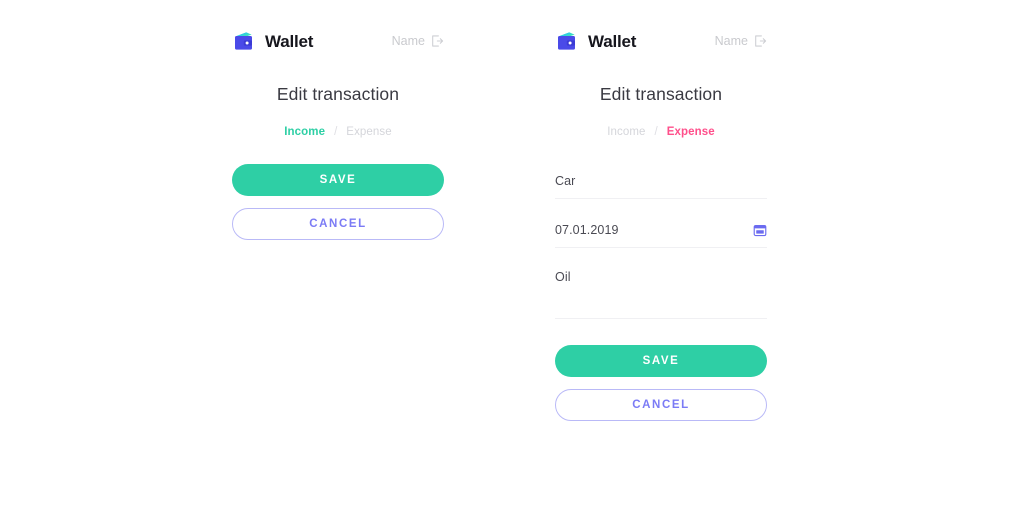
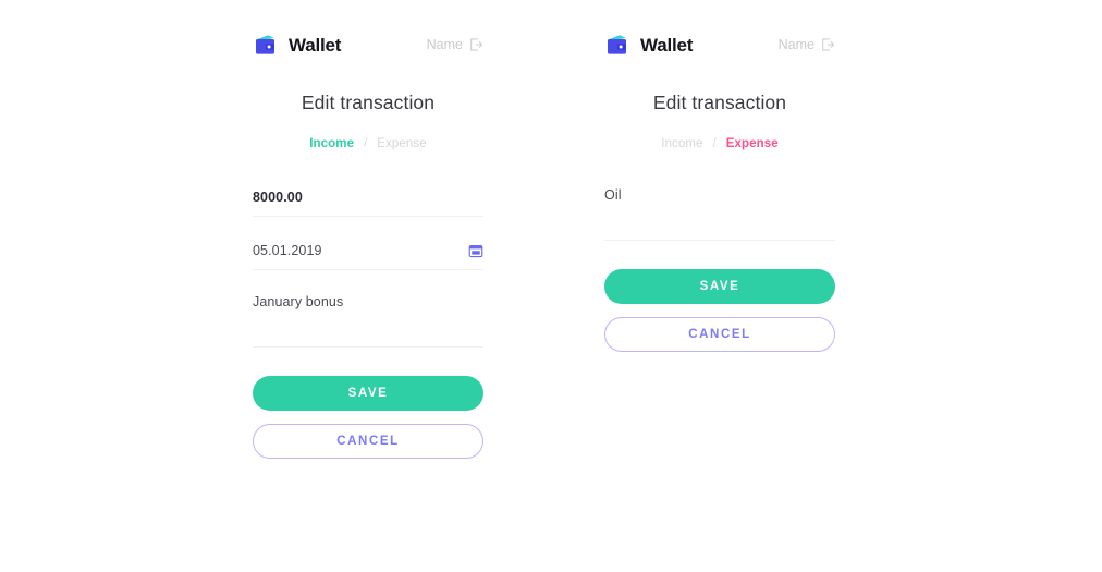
  Wallet
  Name
  Edit transaction
  Income
  /
  Expense
+ 8000.00
+ 05.01.2019
+ January bonus
  SAVE
  CANCEL
  Wallet
  Name
  Edit transaction
  Income
  /
  Expense
- Car
- 07.01.2019
  Oil
  SAVE
  CANCEL
